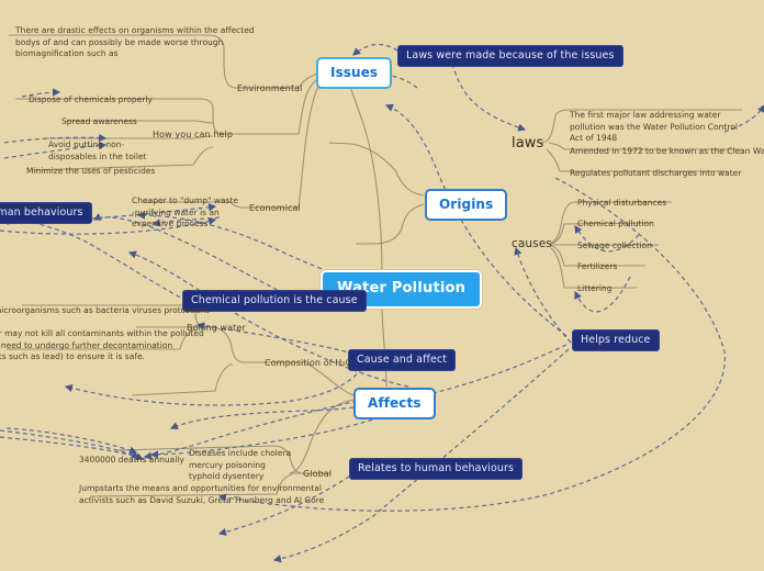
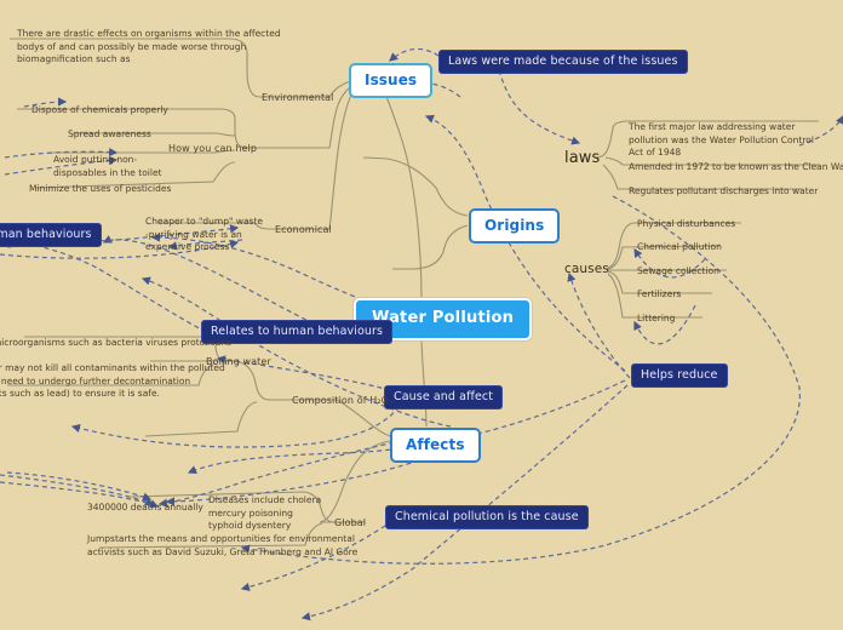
  Water Pollution
  Issues
  Origins
  Affects
  Laws were made because of the issues
  man behaviours
- Chemical pollution is the cause
+ Relates to human behaviours
  Cause and affect
  Helps reduce
- Relates to human behaviours
+ Chemical pollution is the cause
  Environmental
  How you can help
  Economical
  laws
  causes
  Boiling water
  Composition of H₂O
  Global
  There are drastic effects on organisms within the affected
  bodys of and can possibly be made worse through
  biomagnification such as
  Dispose of chemicals properly
  Spread awareness
  Avoid putting non-
  disposables in the toilet
  Minimize the uses of pesticides
  Cheaper to "dump" waste
  -purifying water is an
  expensive process
  The first major law addressing water
  pollution was the Water Pollution Control
  Act of 1948
  Amended in 1972 to be known as the Clean Wa
  Regulates pollutant discharges into water
  Physical disturbances
  Chemical pollution
  Sewage collection
  Fertilizers
  Littering
  icroorganisms such as bacteria viruses protozoans
  r may not kill all contaminants within the polluted
  need to undergo further decontamination
  ts such as lead) to ensure it is safe.
  3400000 deaths annually
  Diseases include cholera
  mercury poisoning
  typhoid dysentery
  Jumpstarts the means and opportunities for environmental
  activists such as David Suzuki, Greta Thunberg and Al Gore
